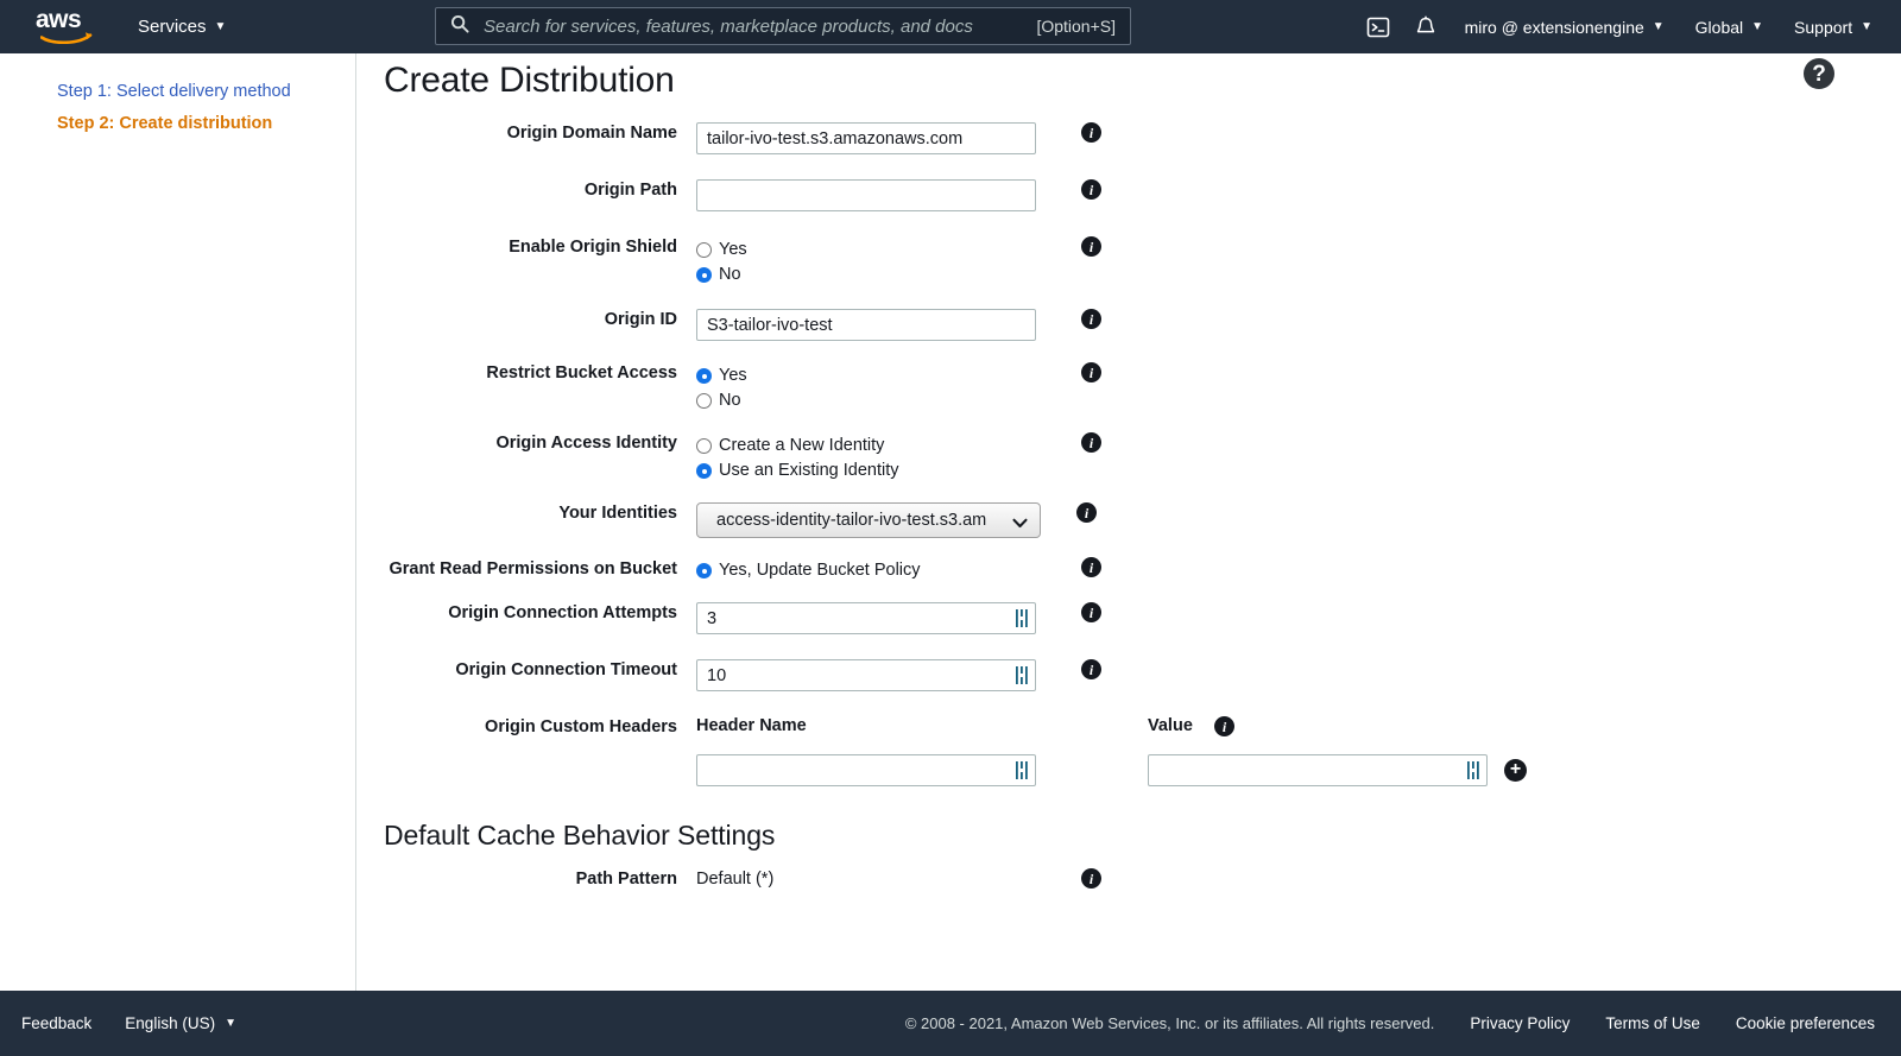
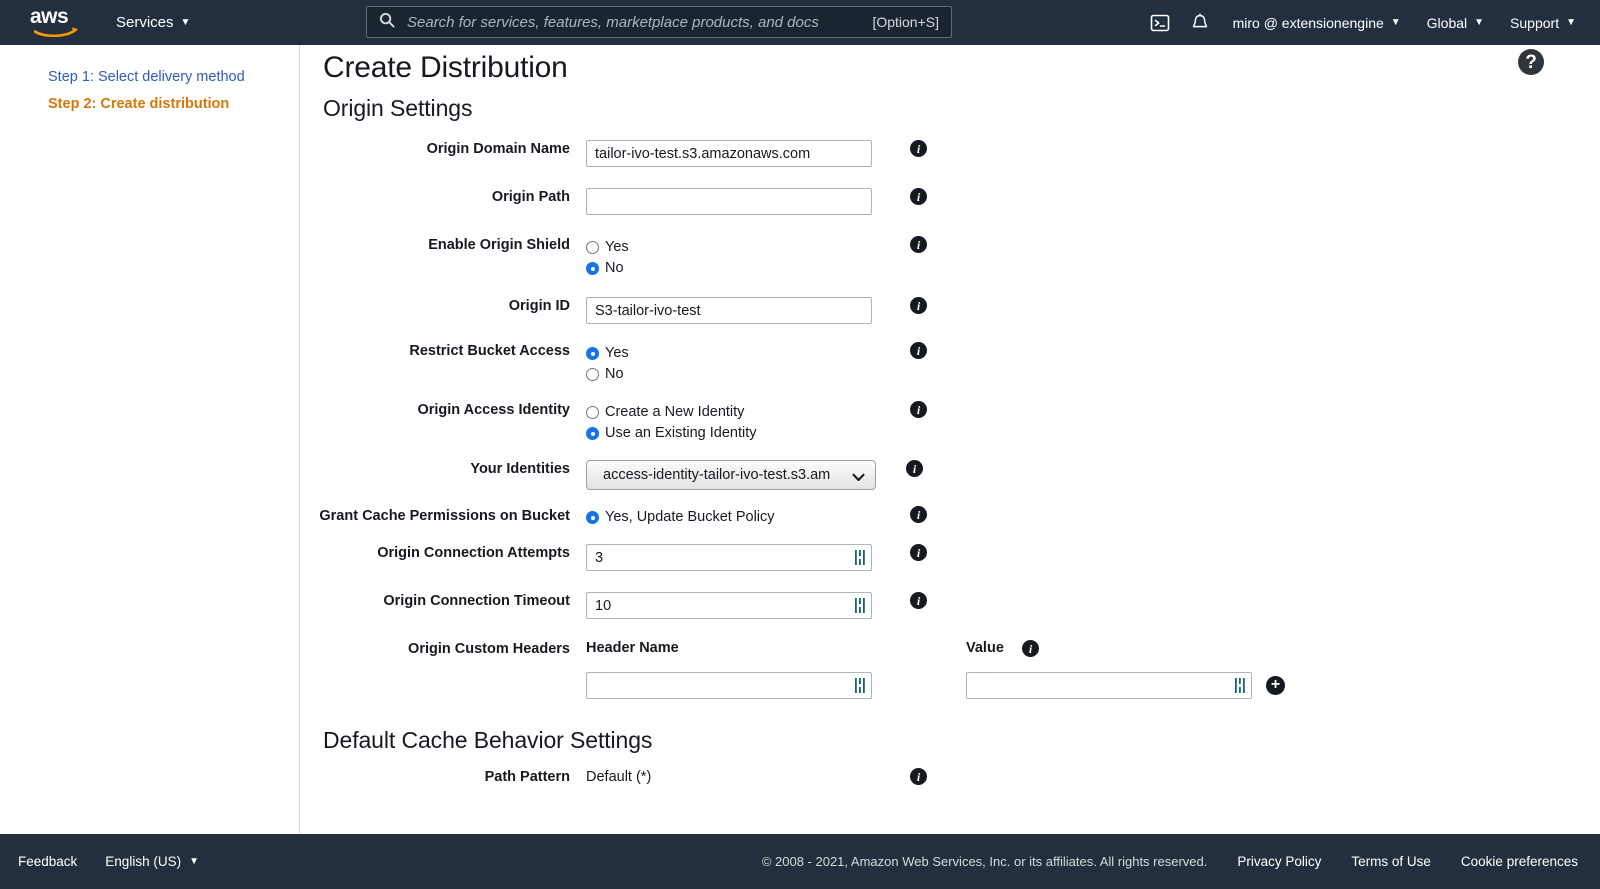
  aws
  Services
  ▼
  Search for services, features, marketplace products, and docs
  [Option+S]
  miro @ extensionengine
  ▼
  Global
  ▼
  Support
  ▼
  Step 1: Select delivery method
  Step 2: Create distribution
  ?
  Create Distribution
+ Origin Settings
  Origin Domain Name
  tailor-ivo-test.s3.amazonaws.com
  i
  Origin Path
  i
  Enable Origin Shield
  Yes
  No
  i
  Origin ID
  S3-tailor-ivo-test
  i
  Restrict Bucket Access
  Yes
  No
  i
  Origin Access Identity
  Create a New Identity
  Use an Existing Identity
  i
  Your Identities
  access-identity-tailor-ivo-test.s3.am
  i
- Grant Read Permissions on Bucket
+ Grant Cache Permissions on Bucket
  Yes, Update Bucket Policy
  i
  Origin Connection Attempts
  3
  i
  Origin Connection Timeout
  10
  i
  Origin Custom Headers
  Header Name
  Value
  i
  +
  Default Cache Behavior Settings
  Path Pattern
  Default (*)
  i
  Feedback
  English (US)
  ▼
  © 2008 - 2021, Amazon Web Services, Inc. or its affiliates. All rights reserved.
  Privacy Policy
  Terms of Use
  Cookie preferences
